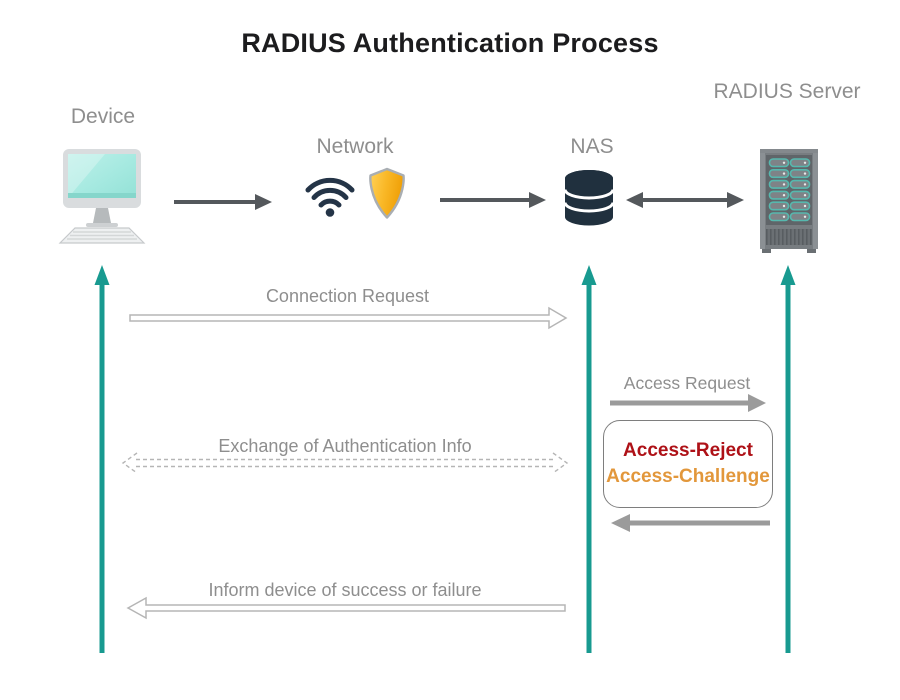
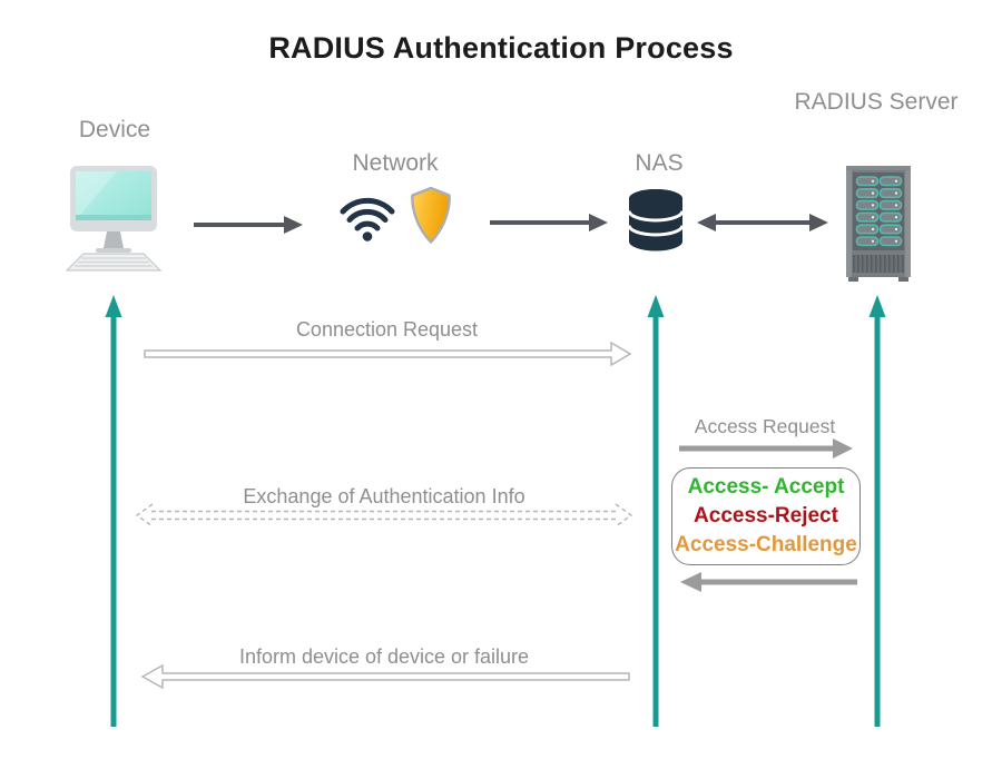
  RADIUS Authentication Process
  Device
  Network
  NAS
  RADIUS Server
  Connection Request
  Access Request
  Exchange of Authentication Info
- Inform device of success or failure
+ Inform device of device or failure
+ Access- Accept
  Access-Reject
  Access-Challenge
